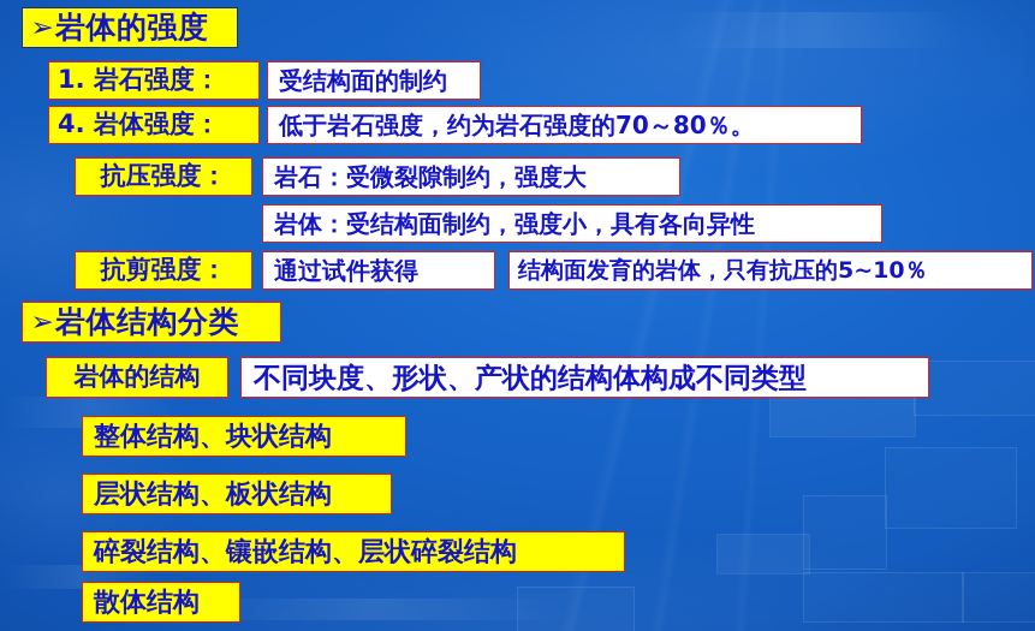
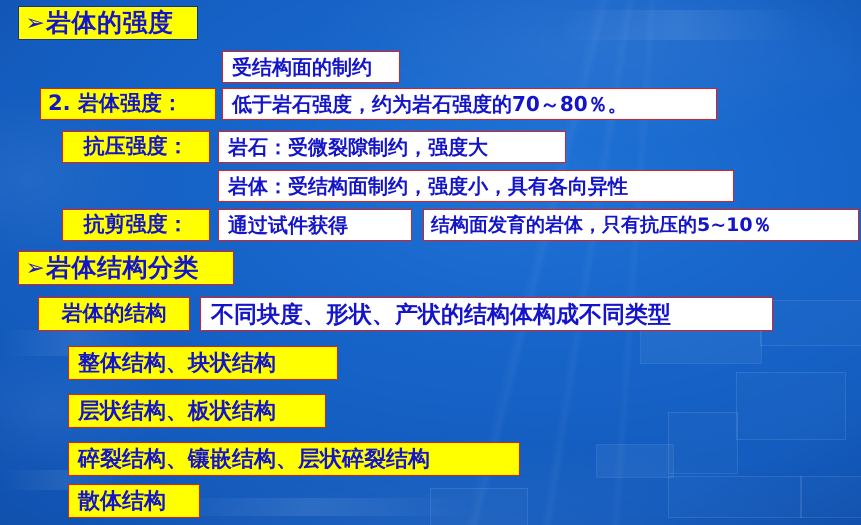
  ➢
  岩体的强度
- 1. 岩石强度：
  受结构面的制约
- 4. 岩体强度：
+ 2. 岩体强度：
  低于岩石强度，约为岩石强度的70～80％。
  抗压强度：
  岩石：受微裂隙制约，强度大
  岩体：受结构面制约，强度小，具有各向异性
  抗剪强度：
  通过试件获得
  结构面发育的岩体，只有抗压的5~10％
  ➢
  岩体结构分类
  岩体的结构
  不同块度、形状、产状的结构体构成不同类型
  整体结构、块状结构
  层状结构、板状结构
  碎裂结构、镶嵌结构、层状碎裂结构
  散体结构
